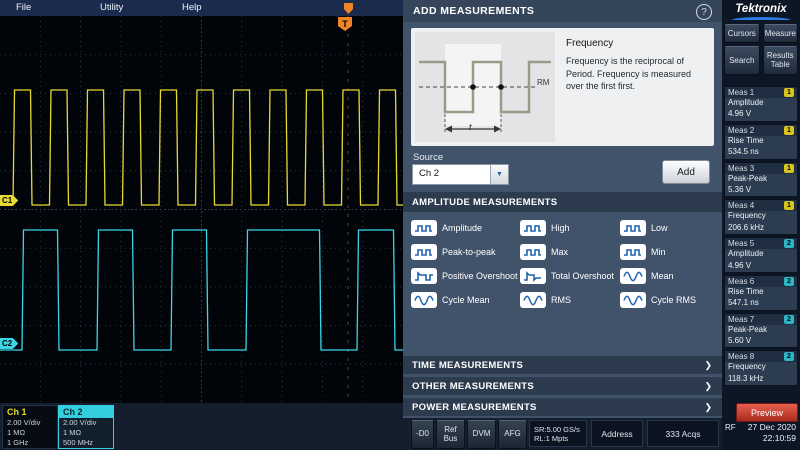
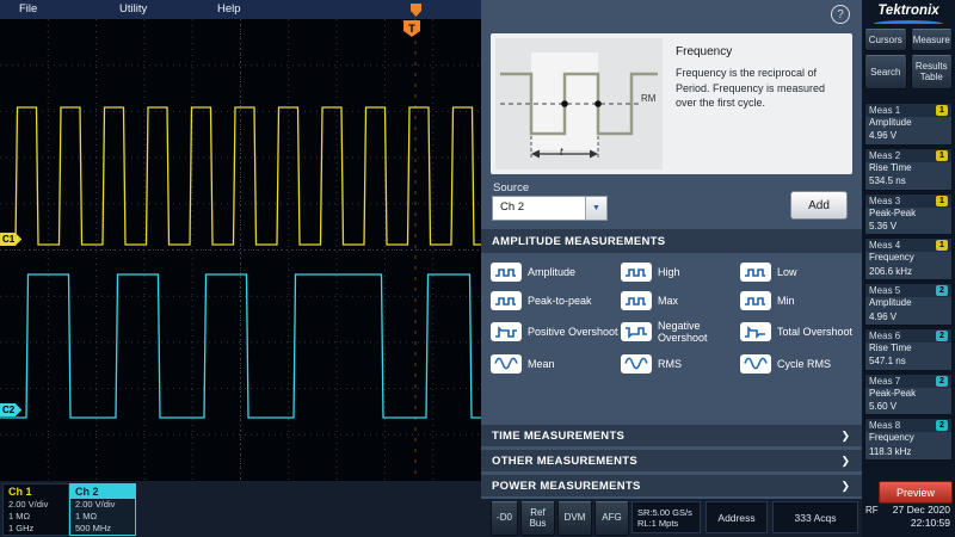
  File
  Utility
  Help
  T
  C1
  C2
- ADD MEASUREMENTS
  ?
  RM
  t
  Frequency
- Frequency is the reciprocal of Period. Frequency is measured over the first first.
+ Frequency is the reciprocal of Period. Frequency is measured over the first cycle.
  Source
  Ch 2
  Add
  AMPLITUDE MEASUREMENTS
  Amplitude
  High
  Low
  Peak-to-peak
  Max
  Min
  Positive Overshoot
+ Negative Overshoot
  Total Overshoot
  Mean
- Cycle Mean
  RMS
  Cycle RMS
  TIME MEASUREMENTS
  ❯
  OTHER MEASUREMENTS
  ❯
  POWER MEASUREMENTS
  ❯
  Tektronix
  Cursors
  Measure
  Search
  Results Table
  Meas 1
  Amplitude
  4.96 V
  Meas 2
  Rise Time
  534.5 ns
  Meas 3
  Peak-Peak
  5.36 V
  Meas 4
  Frequency
  206.6 kHz
  Meas 5
  Amplitude
  4.96 V
  Meas 6
  Rise Time
  547.1 ns
  Meas 7
  Peak-Peak
  5.60 V
  Meas 8
  Frequency
  118.3 kHz
  Preview
  RF
  27 Dec 2020
  22:10:59
  Ch 1
  2.00 V/div
  1 MΩ
  1 GHz
  Ch 2
  2.00 V/div
  1 MΩ
  500 MHz
  -D0
  Ref Bus
  DVM
  AFG
  SR:5.00 GS/s
  RL:1 Mpts
  Address
  333 Acqs
